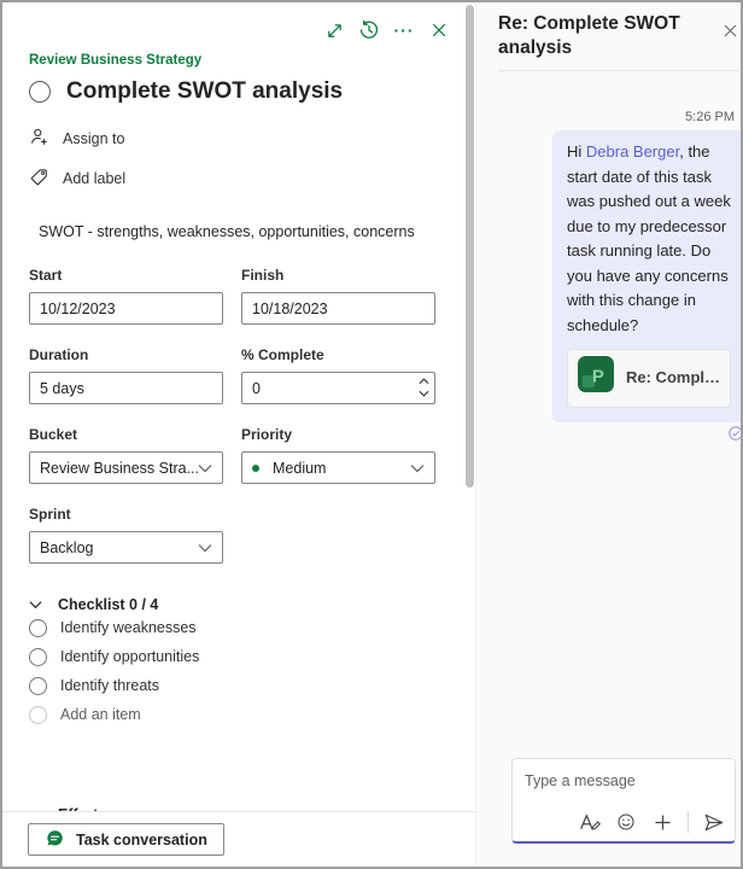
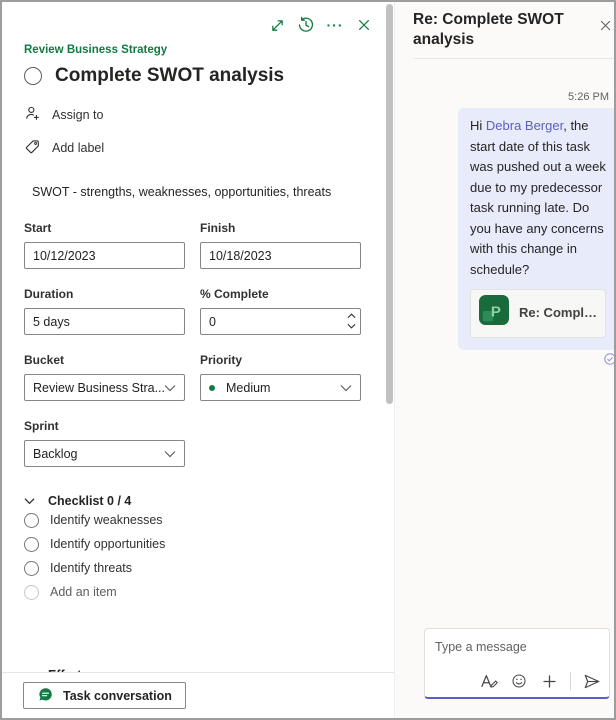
  ···
  Review Business Strategy
  Complete SWOT analysis
  Assign to
  Add label
- SWOT - strengths, weaknesses, opportunities, concerns
+ SWOT - strengths, weaknesses, opportunities, threats
  Start
  10/12/2023
  Finish
  10/18/2023
  Duration
  5 days
  % Complete
  0
  Bucket
  Review Business Stra...
  Priority
  Medium
  Sprint
  Backlog
  Checklist 0 / 4
  Identify weaknesses
  Identify opportunities
  Identify threats
  Add an item
  Task conversation
  Re: Complete SWOT analysis
  5:26 PM
  Hi Debra Berger, the start date of this task was pushed out a week due to my predecessor task running late. Do you have any concerns with this change in schedule?
  P
  Re: Compl…
  Type a message
